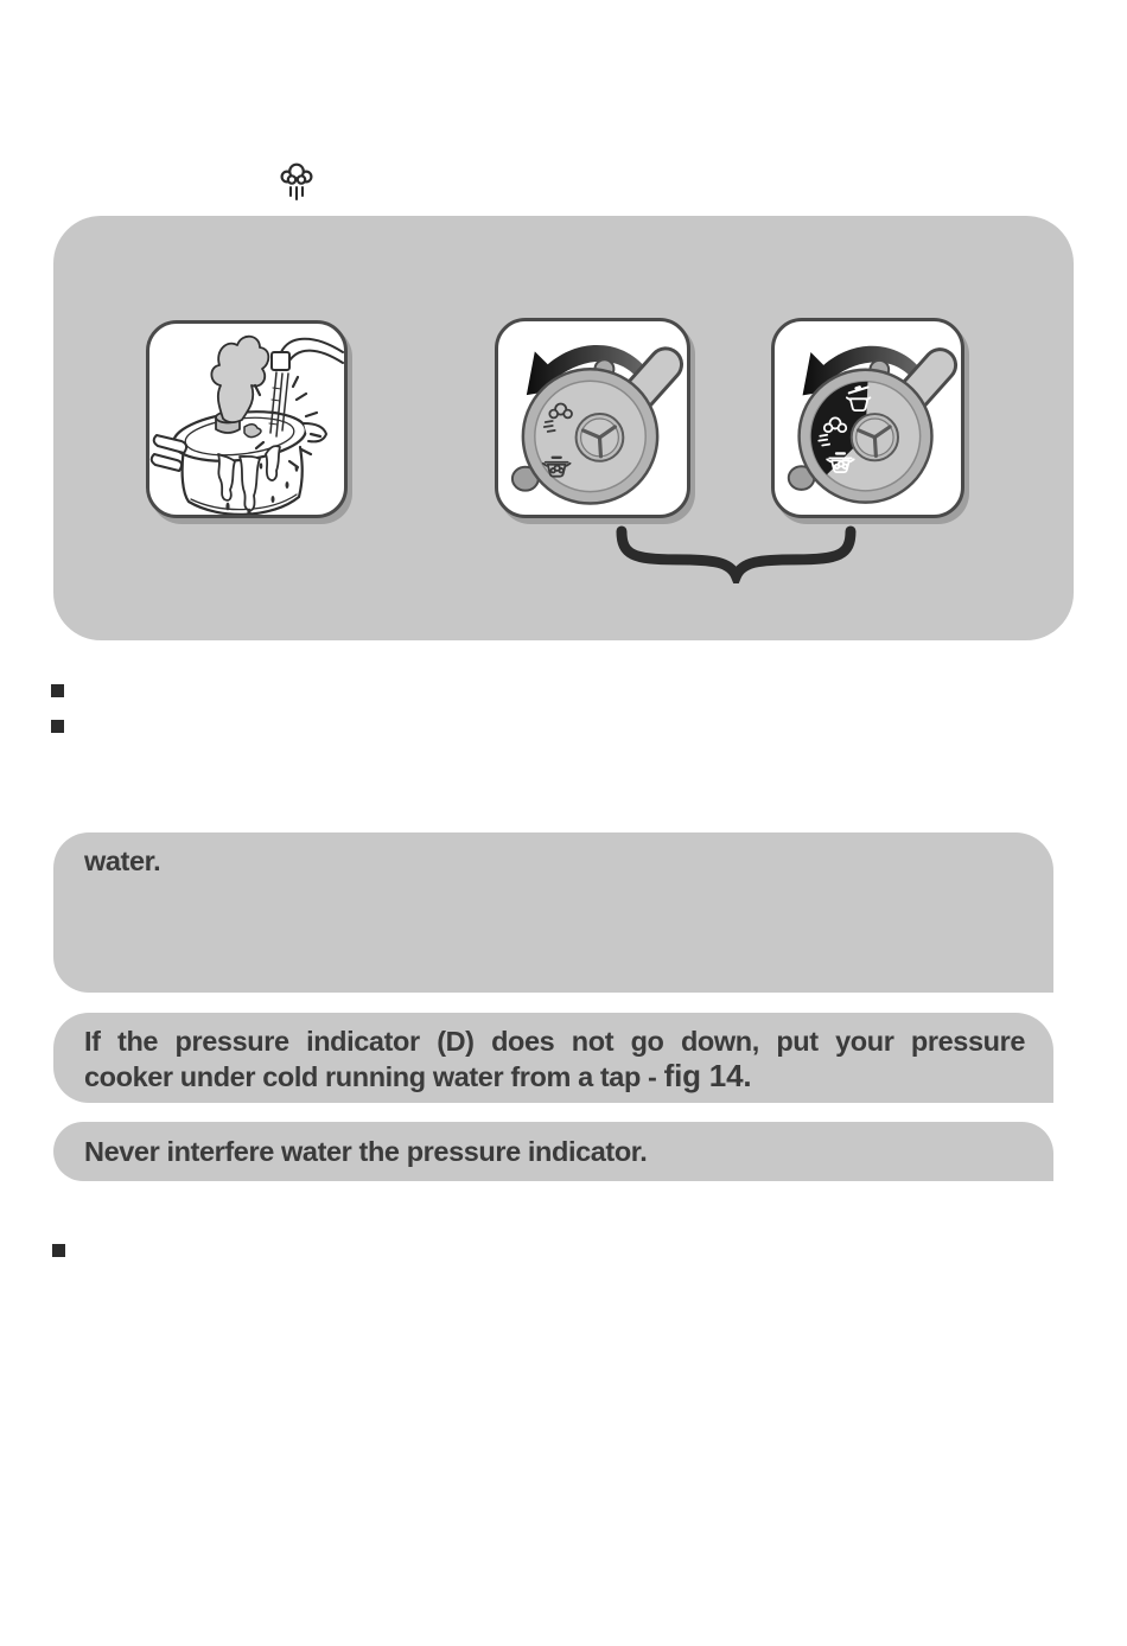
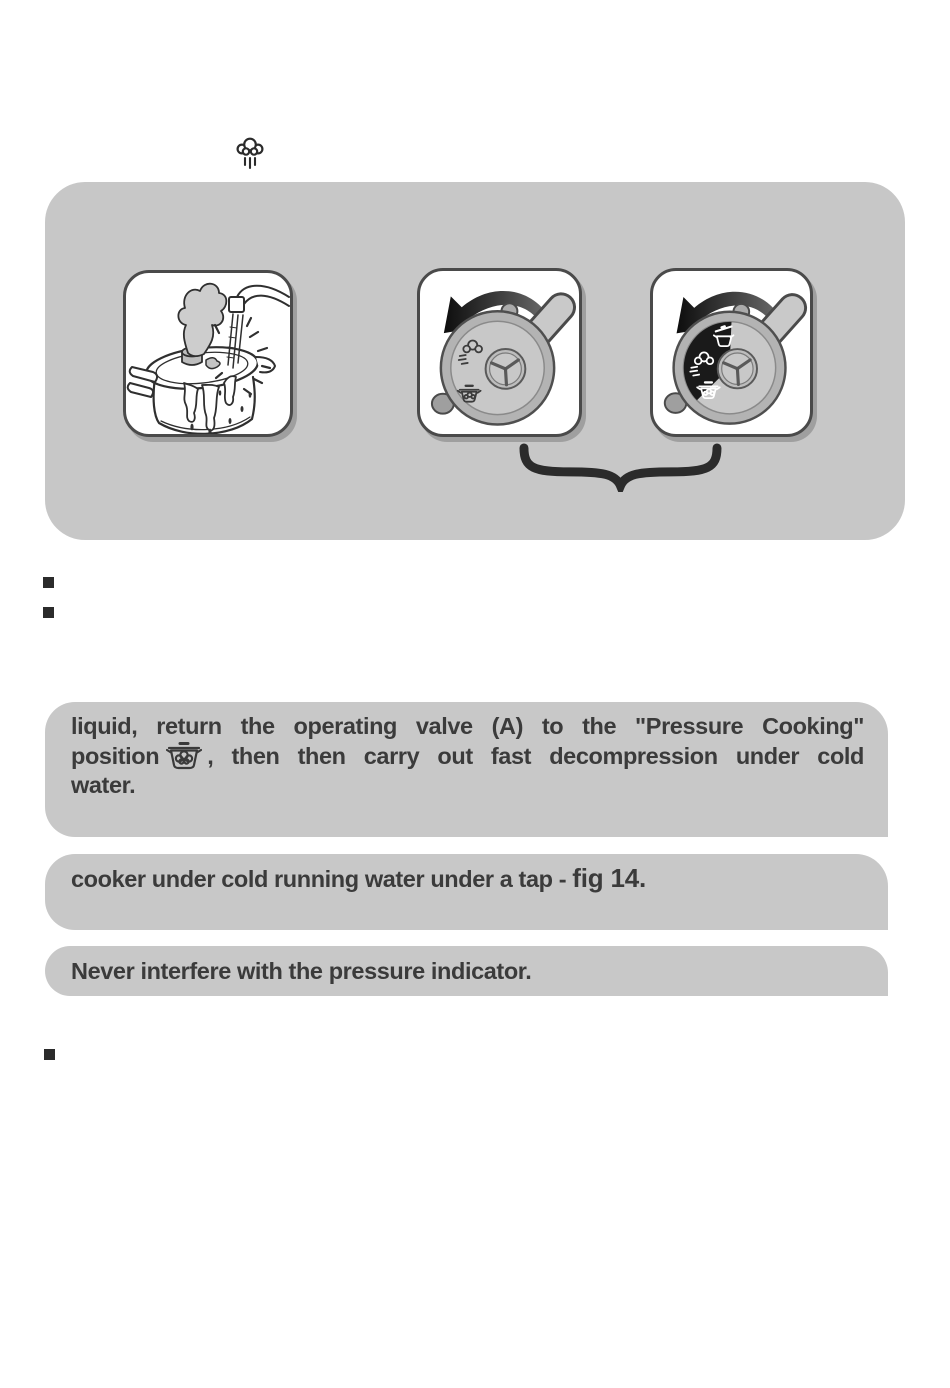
+ liquid, return the operating valve (A) to the "Pressure Cooking"
+ position , then then carry out fast decompression under cold
  water.
- If the pressure indicator (D) does not go down, put your pressure
- cooker under cold running water from a tap - fig 14.
+ cooker under cold running water under a tap - fig 14.
- Never interfere water the pressure indicator.
+ Never interfere with the pressure indicator.
